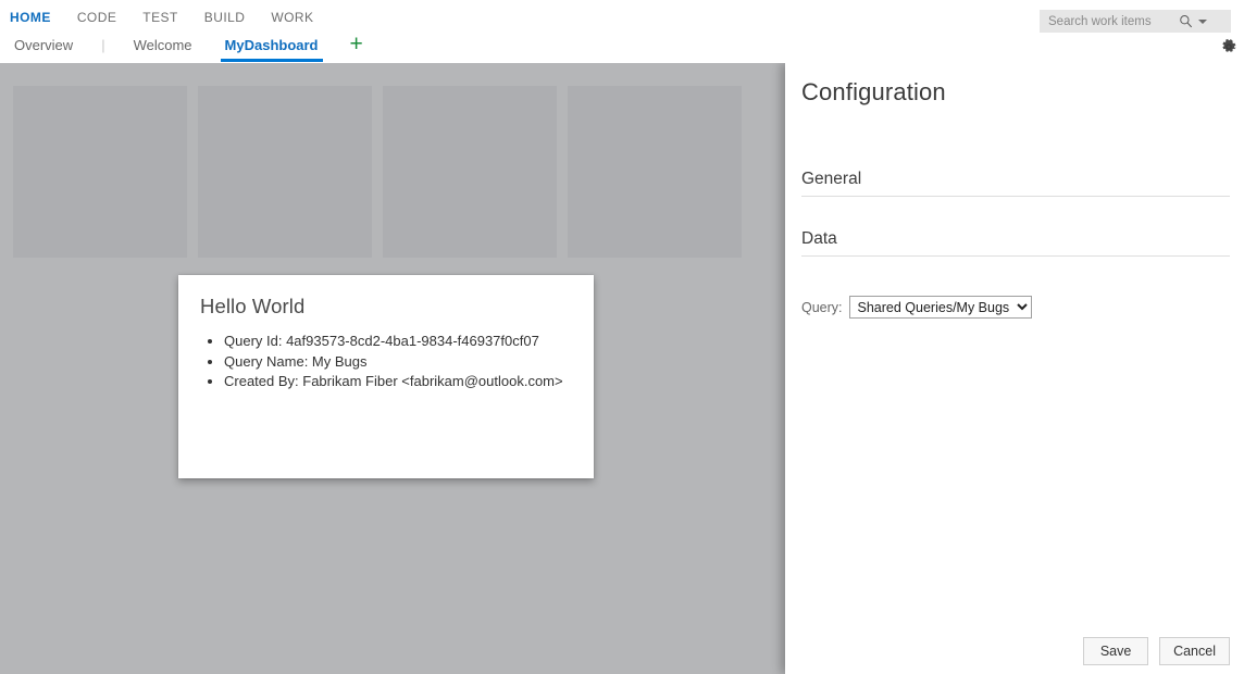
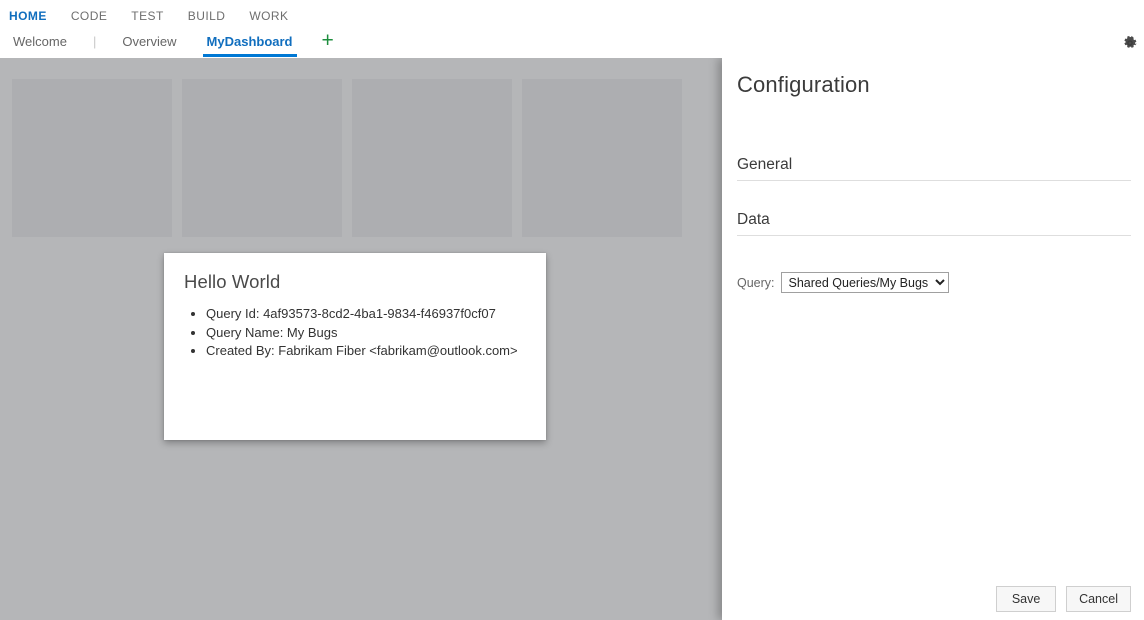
  HOME
  CODE
  TEST
  BUILD
  WORK
- Search work items
- Overview
+ Welcome
  |
- Welcome
+ Overview
  MyDashboard
  +
  Hello World
  Query Id: 4af93573-8cd2-4ba1-9834-f46937f0cf07
  Query Name: My Bugs
  Created By: Fabrikam Fiber <fabrikam@outlook.com>
  Configuration
  General
  Data
  Query:
  Shared Queries/My Bugs
  Save
  Cancel
